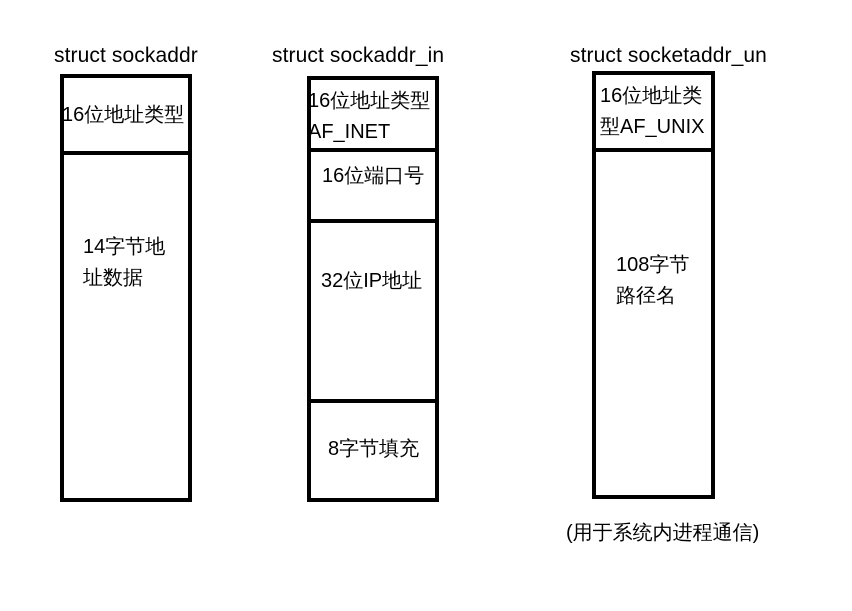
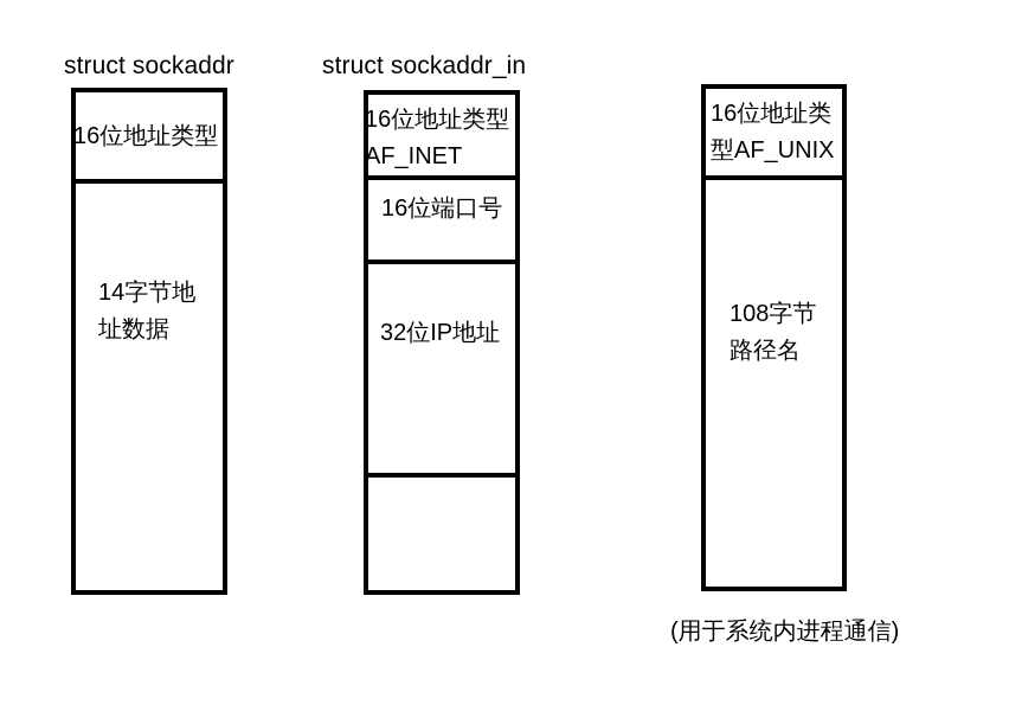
  struct sockaddr
  16位地址类型
  14字节地
  址数据
  struct sockaddr_in
  16位地址类型
  AF_INET
  16位端口号
  32位IP地址
- 8字节填充
- struct socketaddr_un
  16位地址类
  型AF_UNIX
  108字节
  路径名
  (用于系统内进程通信)
